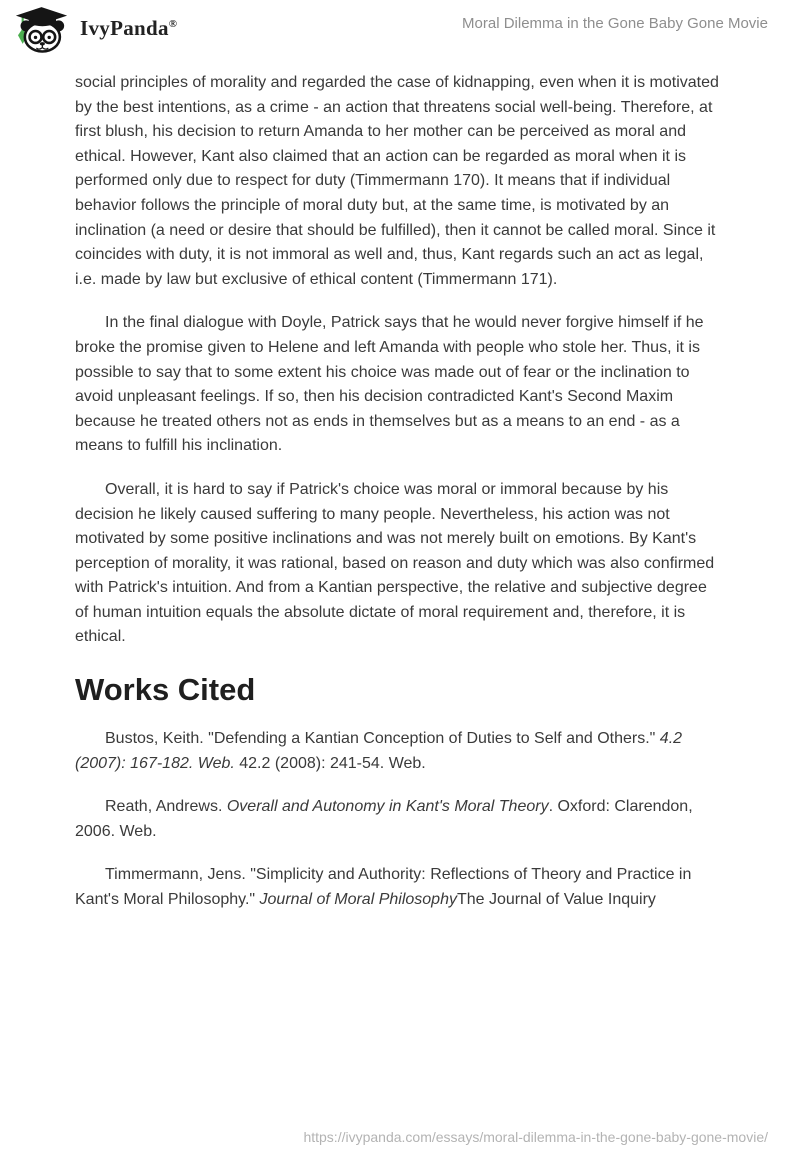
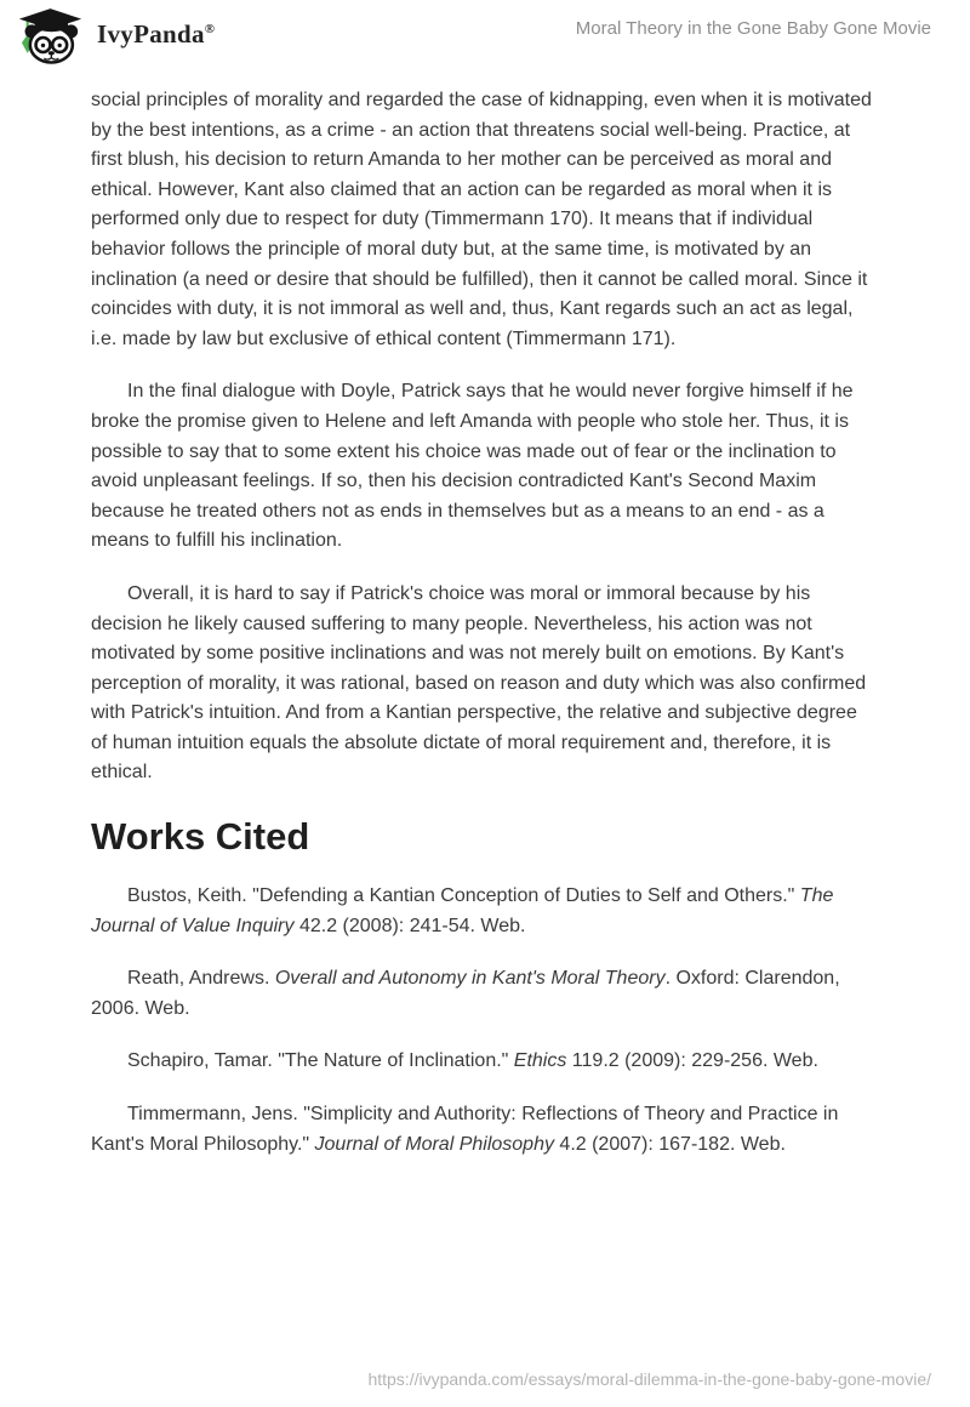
  IvyPanda®
- Moral Dilemma in the Gone Baby Gone Movie
+ Moral Theory in the Gone Baby Gone Movie
- social principles of morality and regarded the case of kidnapping, even when it is motivated by the best intentions, as a crime - an action that threatens social well-being. Therefore, at first blush, his decision to return Amanda to her mother can be perceived as moral and ethical. However, Kant also claimed that an action can be regarded as moral when it is performed only due to respect for duty (Timmermann 170). It means that if individual behavior follows the principle of moral duty but, at the same time, is motivated by an inclination (a need or desire that should be fulfilled), then it cannot be called moral. Since it coincides with duty, it is not immoral as well and, thus, Kant regards such an act as legal, i.e. made by law but exclusive of ethical content (Timmermann 171).
+ social principles of morality and regarded the case of kidnapping, even when it is motivated by the best intentions, as a crime - an action that threatens social well-being. Practice, at first blush, his decision to return Amanda to her mother can be perceived as moral and ethical. However, Kant also claimed that an action can be regarded as moral when it is performed only due to respect for duty (Timmermann 170). It means that if individual behavior follows the principle of moral duty but, at the same time, is motivated by an inclination (a need or desire that should be fulfilled), then it cannot be called moral. Since it coincides with duty, it is not immoral as well and, thus, Kant regards such an act as legal, i.e. made by law but exclusive of ethical content (Timmermann 171).
  In the final dialogue with Doyle, Patrick says that he would never forgive himself if he broke the promise given to Helene and left Amanda with people who stole her. Thus, it is possible to say that to some extent his choice was made out of fear or the inclination to avoid unpleasant feelings. If so, then his decision contradicted Kant's Second Maxim because he treated others not as ends in themselves but as a means to an end - as a means to fulfill his inclination.
  Overall, it is hard to say if Patrick's choice was moral or immoral because by his decision he likely caused suffering to many people. Nevertheless, his action was not motivated by some positive inclinations and was not merely built on emotions. By Kant's perception of morality, it was rational, based on reason and duty which was also confirmed with Patrick's intuition. And from a Kantian perspective, the relative and subjective degree of human intuition equals the absolute dictate of moral requirement and, therefore, it is ethical.
  Works Cited
- Bustos, Keith. "Defending a Kantian Conception of Duties to Self and Others." 4.2 (2007): 167-182. Web. 42.2 (2008): 241-54. Web.
+ Bustos, Keith. "Defending a Kantian Conception of Duties to Self and Others." The Journal of Value Inquiry 42.2 (2008): 241-54. Web.
  Reath, Andrews. Overall and Autonomy in Kant's Moral Theory. Oxford: Clarendon, 2006. Web.
+ Schapiro, Tamar. "The Nature of Inclination." Ethics 119.2 (2009): 229-256. Web.
- Timmermann, Jens. "Simplicity and Authority: Reflections of Theory and Practice in Kant's Moral Philosophy." Journal of Moral PhilosophyThe Journal of Value Inquiry
+ Timmermann, Jens. "Simplicity and Authority: Reflections of Theory and Practice in Kant's Moral Philosophy." Journal of Moral Philosophy 4.2 (2007): 167-182. Web.
  https://ivypanda.com/essays/moral-dilemma-in-the-gone-baby-gone-movie/
